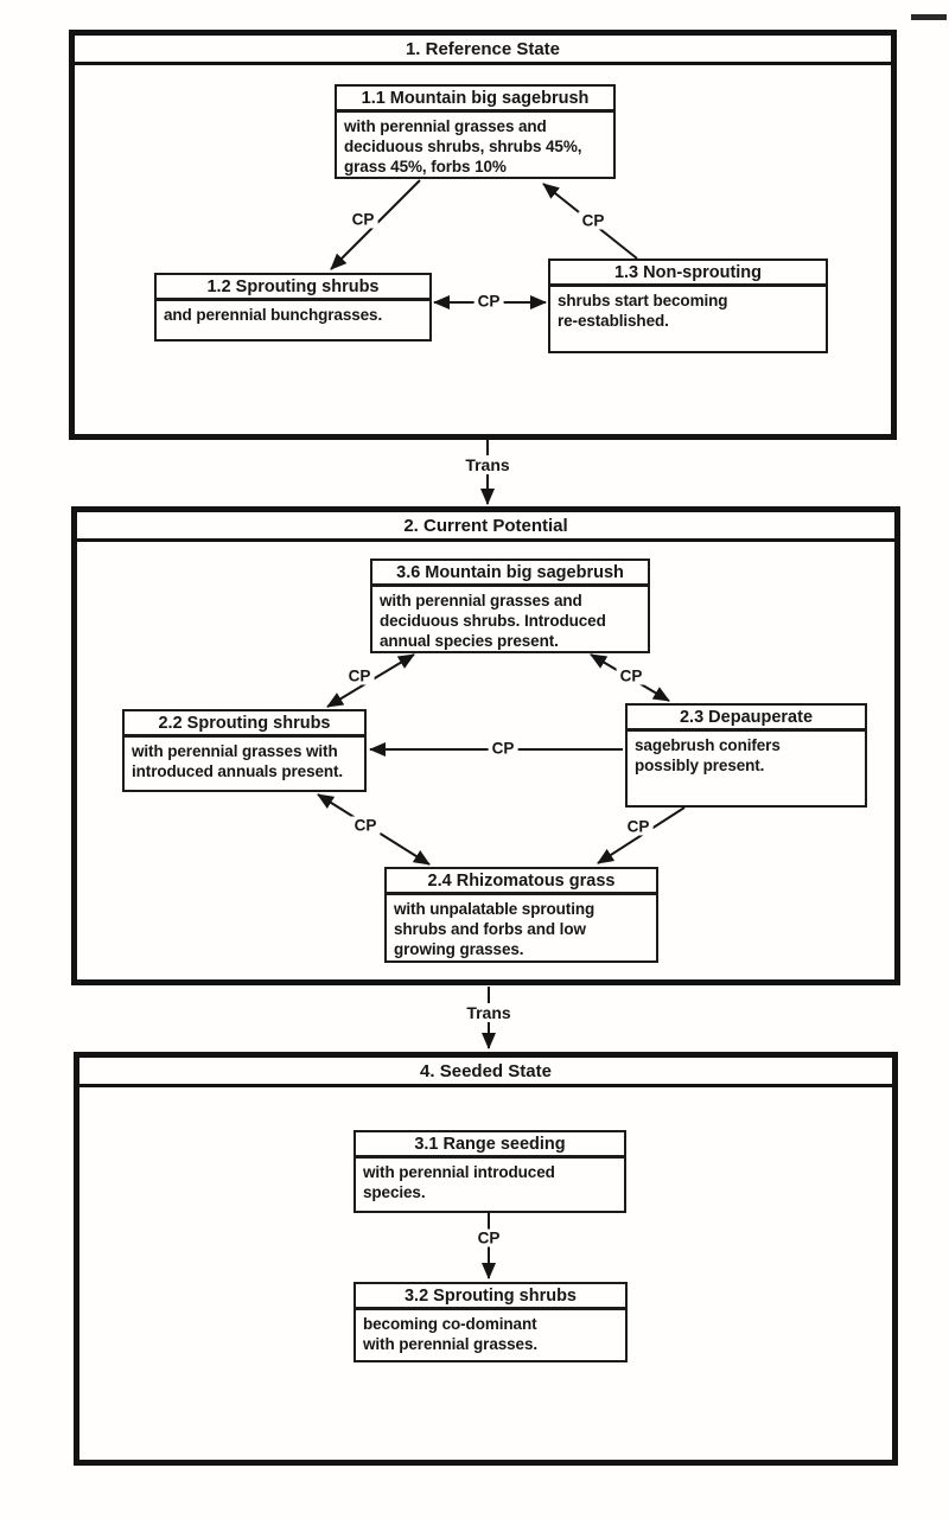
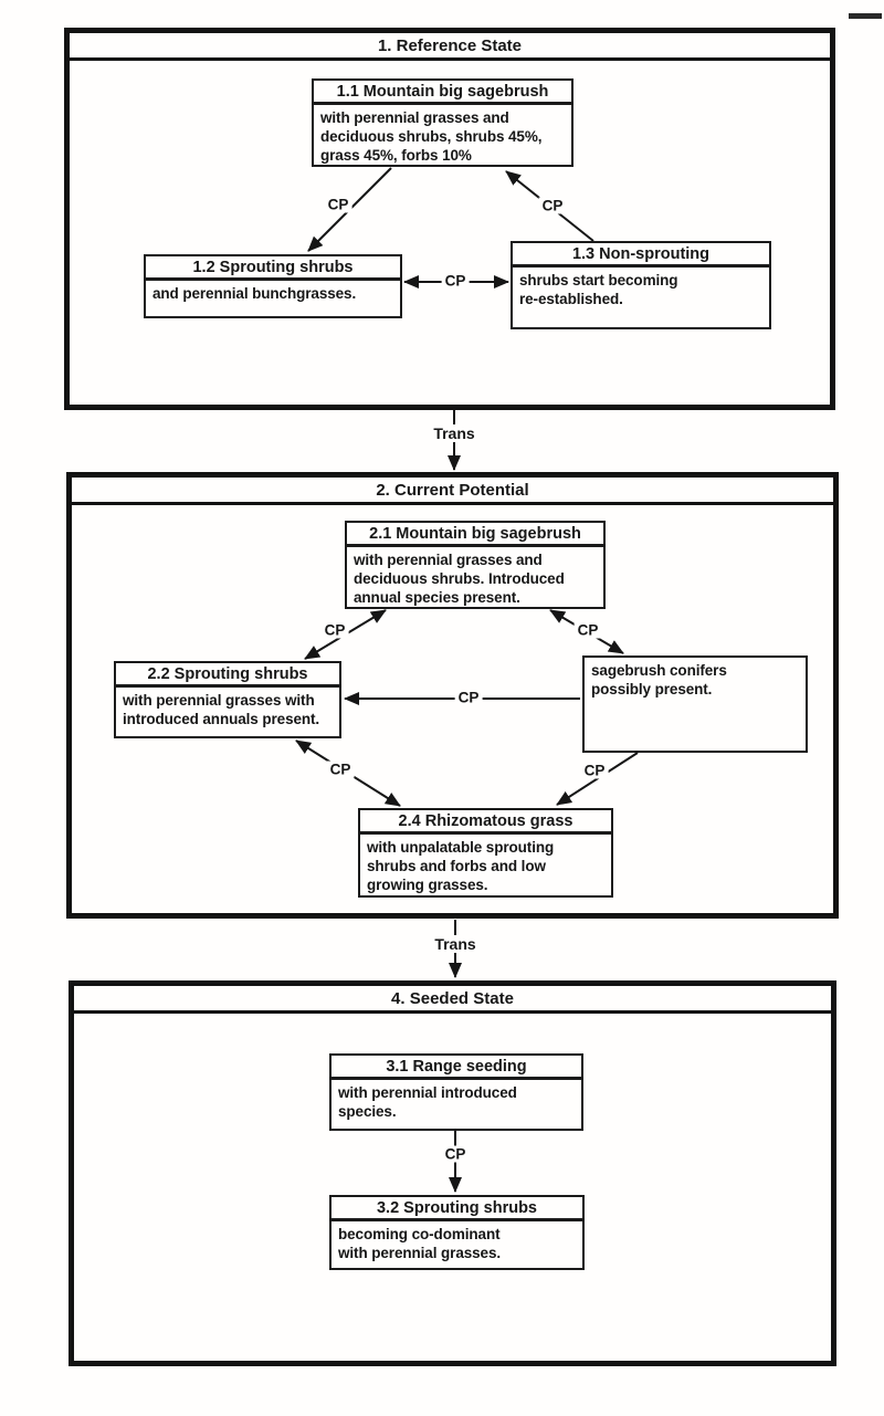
  1. Reference State
  1.1 Mountain big sagebrush
  with perennial grasses and
  deciduous shrubs, shrubs 45%,
  grass 45%, forbs 10%
  1.2 Sprouting shrubs
  and perennial bunchgrasses.
  1.3 Non-sprouting
  shrubs start becoming
  re-established.
  2. Current Potential
- 3.6 Mountain big sagebrush
+ 2.1 Mountain big sagebrush
  with perennial grasses and
  deciduous shrubs. Introduced
  annual species present.
  2.2 Sprouting shrubs
  with perennial grasses with
  introduced annuals present.
- 2.3 Depauperate
  sagebrush conifers
  possibly present.
  2.4 Rhizomatous grass
  with unpalatable sprouting
  shrubs and forbs and low
  growing grasses.
  4. Seeded State
  3.1 Range seeding
  with perennial introduced
  species.
  3.2 Sprouting shrubs
  becoming co-dominant
  with perennial grasses.
  CP
  CP
  CP
  Trans
  CP
  CP
  CP
  CP
  CP
  Trans
  CP
